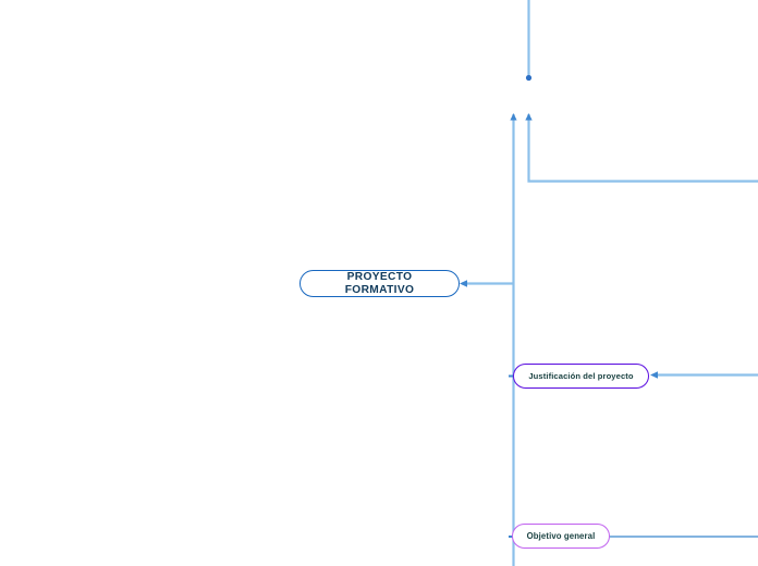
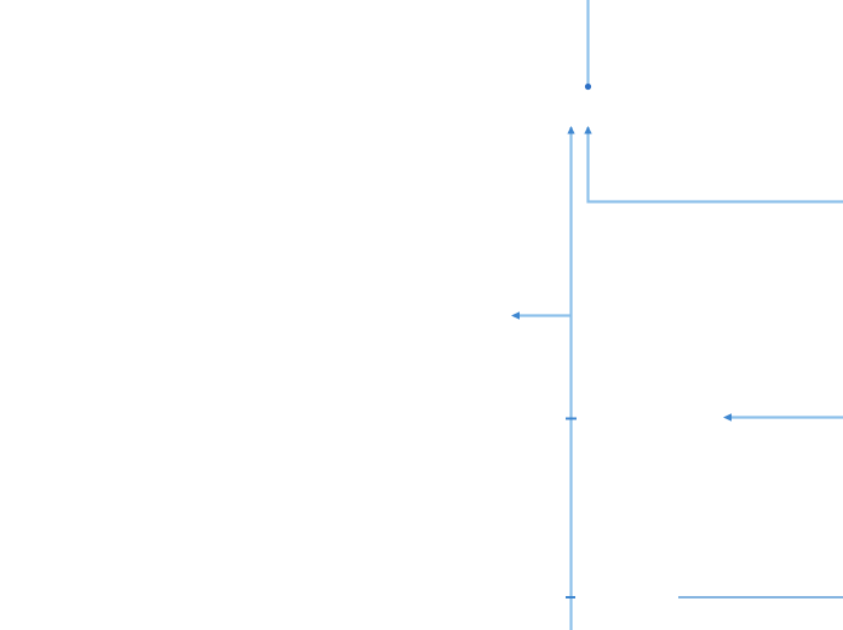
- PROYECTO FORMATIVO
- Justificación del proyecto
- Objetivo general
